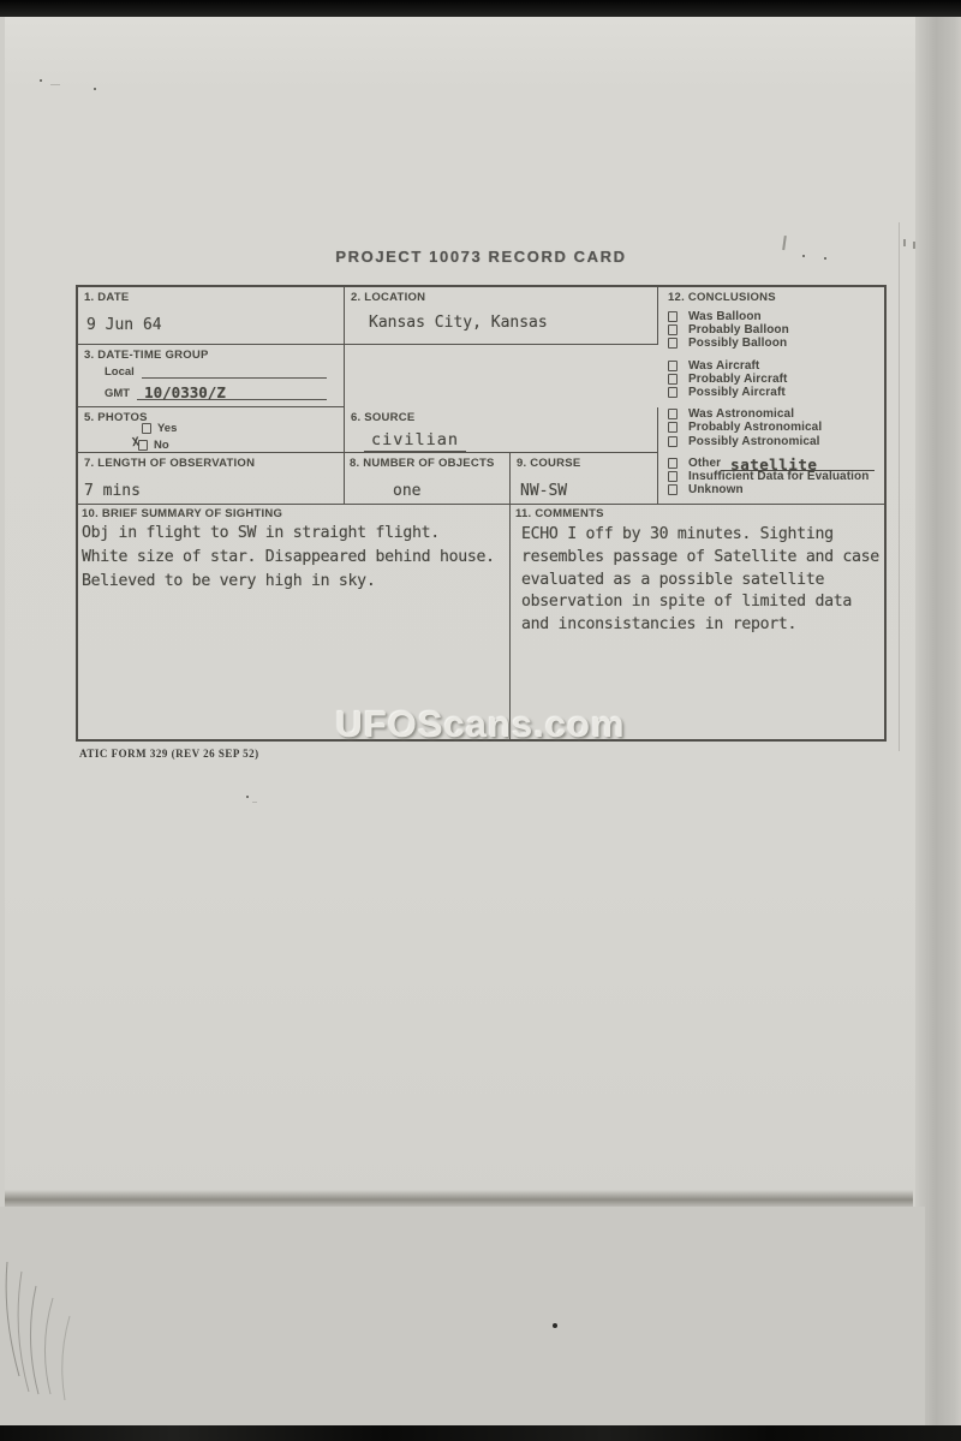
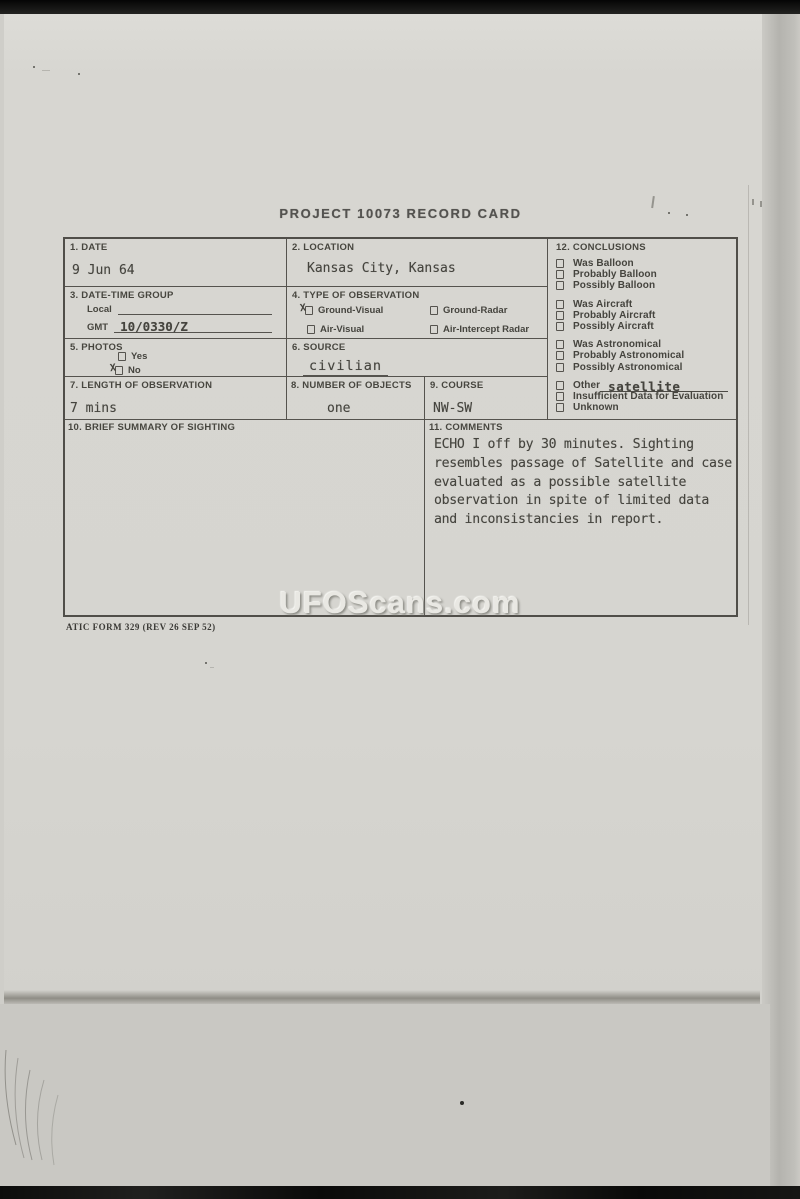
  PROJECT 10073 RECORD CARD
  1. DATE
  9 Jun 64
  2. LOCATION
  Kansas City, Kansas
  12. CONCLUSIONS
  Was Balloon
  Probably Balloon
  Possibly Balloon
  Was Aircraft
  Probably Aircraft
  Possibly Aircraft
  Was Astronomical
  Probably Astronomical
  Possibly Astronomical
  Other
  satellite
  Insufficient Data for Evaluation
  Unknown
  3. DATE-TIME GROUP
  Local
  GMT
  10/0330/Z
+ 4. TYPE OF OBSERVATION
+ Ground-Visual
+ Ground-Radar
+ Air-Visual
+ Air-Intercept Radar
  5. PHOTOS
  Yes
  No
  6. SOURCE
  civilian
  7. LENGTH OF OBSERVATION
  7 mins
  8. NUMBER OF OBJECTS
  one
  9. COURSE
  NW-SW
  10. BRIEF SUMMARY OF SIGHTING
- Obj in flight to SW in straight flight.
- White size of star. Disappeared behind house.
- Believed to be very high in sky.
  11. COMMENTS
  ECHO I off by 30 minutes. Sighting
  resembles passage of Satellite and case
  evaluated as a possible satellite
  observation in spite of limited data
  and inconsistancies in report.
  UFOScans.com
  ATIC FORM 329 (REV 26 SEP 52)
